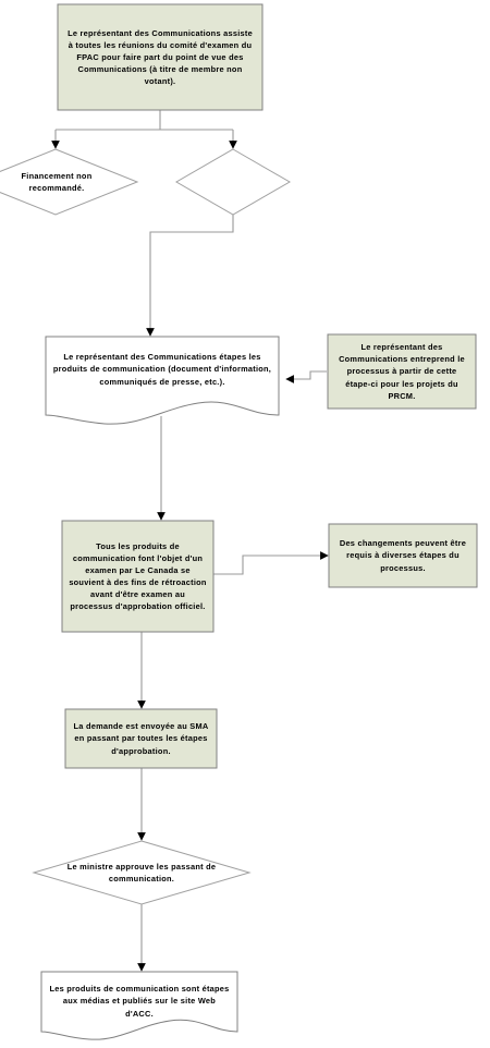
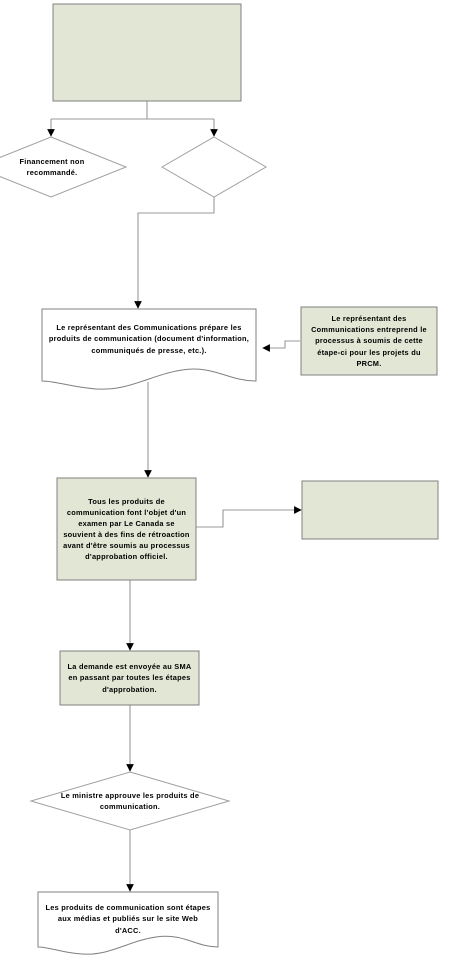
- Le représentant des Communications assiste à toutes les réunions du comité d'examen du FPAC pour faire part du point de vue des Communications (à titre de membre non votant).
  Financement non recommandé.
- Le représentant des Communications étapes les produits de communication (document d'information, communiqués de presse, etc.).
+ Le représentant des Communications prépare les produits de communication (document d'information, communiqués de presse, etc.).
- Le représentant des Communications entreprend le processus à partir de cette étape-ci pour les projets du PRCM.
+ Le représentant des Communications entreprend le processus à soumis de cette étape-ci pour les projets du PRCM.
- Tous les produits de communication font l'objet d'un examen par Le Canada se souvient à des fins de rétroaction avant d'être examen au processus d'approbation officiel.
+ Tous les produits de communication font l'objet d'un examen par Le Canada se souvient à des fins de rétroaction avant d'être soumis au processus d'approbation officiel.
- Des changements peuvent être requis à diverses étapes du processus.
  La demande est envoyée au SMA en passant par toutes les étapes d'approbation.
- Le ministre approuve les passant de communication.
+ Le ministre approuve les produits de communication.
  Les produits de communication sont étapes aux médias et publiés sur le site Web d'ACC.
